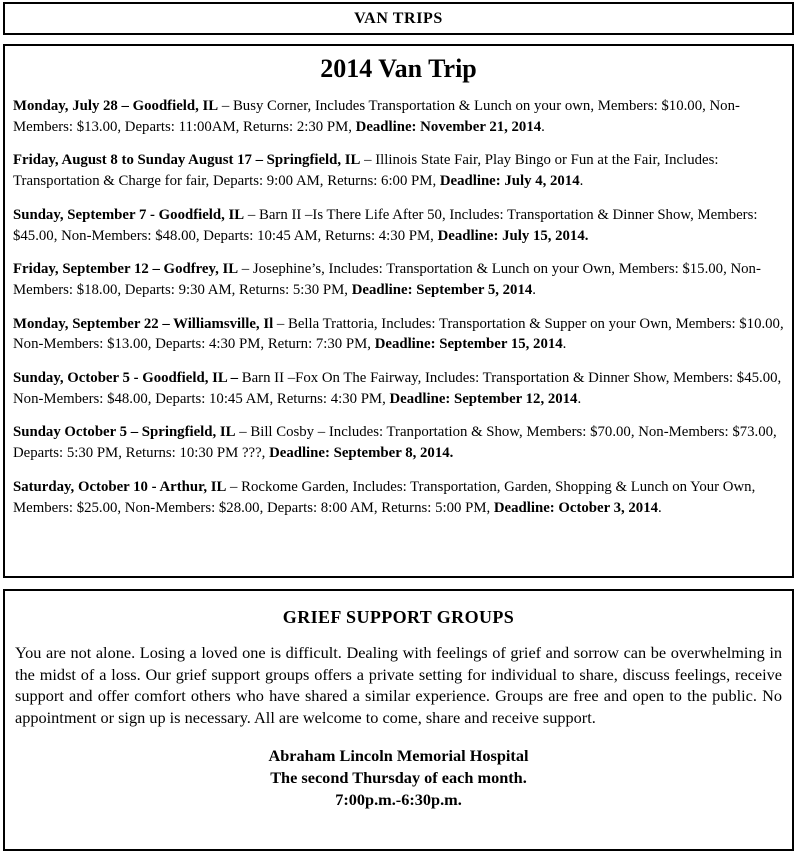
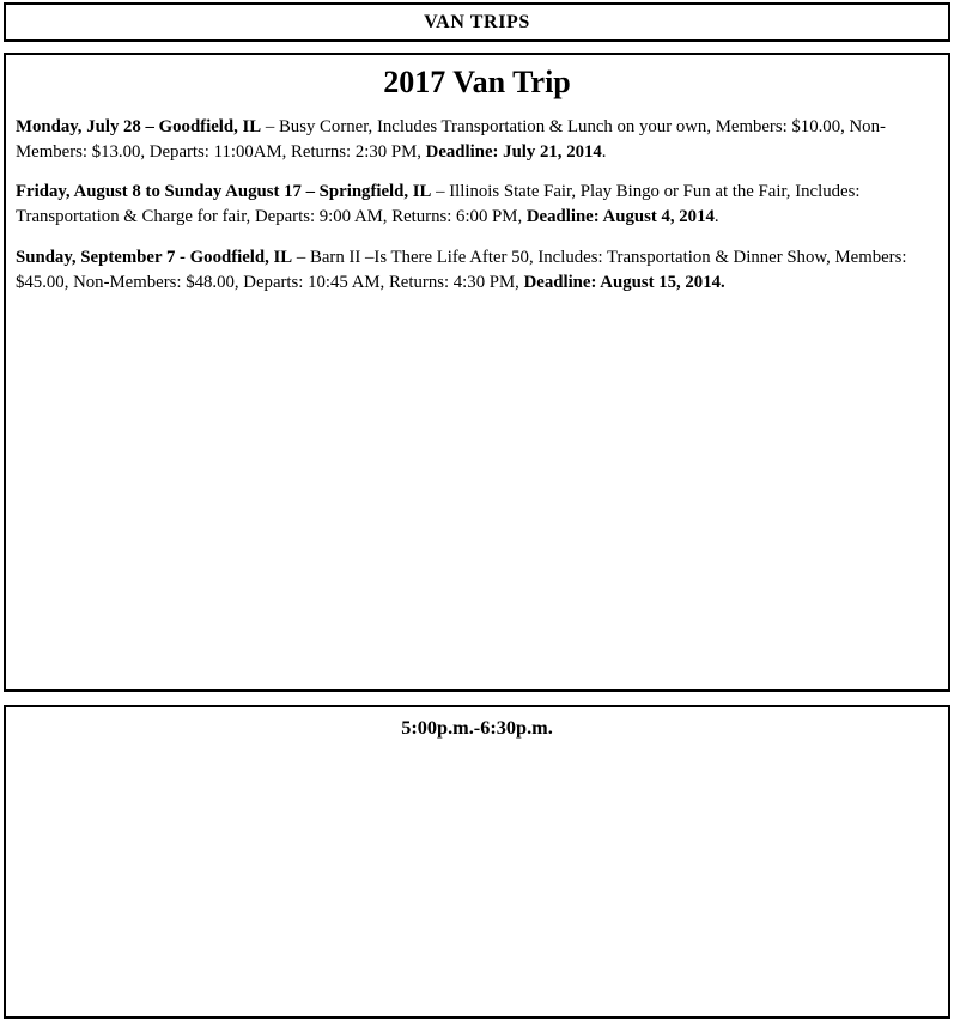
  VAN TRIPS
- 2014 Van Trip
+ 2017 Van Trip
- Monday, July 28 – Goodfield, IL – Busy Corner, Includes Transportation & Lunch on your own, Members: $10.00, Non-Members: $13.00, Departs: 11:00AM, Returns: 2:30 PM, Deadline: November 21, 2014.
+ Monday, July 28 – Goodfield, IL – Busy Corner, Includes Transportation & Lunch on your own, Members: $10.00, Non-Members: $13.00, Departs: 11:00AM, Returns: 2:30 PM, Deadline: July 21, 2014.
- Friday, August 8 to Sunday August 17 – Springfield, IL – Illinois State Fair, Play Bingo or Fun at the Fair, Includes: Transportation & Charge for fair, Departs: 9:00 AM, Returns: 6:00 PM, Deadline: July 4, 2014.
+ Friday, August 8 to Sunday August 17 – Springfield, IL – Illinois State Fair, Play Bingo or Fun at the Fair, Includes: Transportation & Charge for fair, Departs: 9:00 AM, Returns: 6:00 PM, Deadline: August 4, 2014.
- Sunday, September 7 - Goodfield, IL – Barn II –Is There Life After 50, Includes: Transportation & Dinner Show, Members: $45.00, Non-Members: $48.00, Departs: 10:45 AM, Returns: 4:30 PM, Deadline: July 15, 2014.
+ Sunday, September 7 - Goodfield, IL – Barn II –Is There Life After 50, Includes: Transportation & Dinner Show, Members: $45.00, Non-Members: $48.00, Departs: 10:45 AM, Returns: 4:30 PM, Deadline: August 15, 2014.
- Friday, September 12 – Godfrey, IL – Josephine’s, Includes: Transportation & Lunch on your Own, Members: $15.00, Non-Members: $18.00, Departs: 9:30 AM, Returns: 5:30 PM, Deadline: September 5, 2014.
- Monday, September 22 – Williamsville, Il – Bella Trattoria, Includes: Transportation & Supper on your Own, Members: $10.00, Non-Members: $13.00, Departs: 4:30 PM, Return: 7:30 PM, Deadline: September 15, 2014.
- Sunday, October 5 - Goodfield, IL – Barn II –Fox On The Fairway, Includes: Transportation & Dinner Show, Members: $45.00, Non-Members: $48.00, Departs: 10:45 AM, Returns: 4:30 PM, Deadline: September 12, 2014.
- Sunday October 5 – Springfield, IL – Bill Cosby – Includes: Tranportation & Show, Members: $70.00, Non-Members: $73.00, Departs: 5:30 PM, Returns: 10:30 PM ???, Deadline: September 8, 2014.
- Saturday, October 10 - Arthur, IL – Rockome Garden, Includes: Transportation, Garden, Shopping & Lunch on Your Own, Members: $25.00, Non-Members: $28.00, Departs: 8:00 AM, Returns: 5:00 PM, Deadline: October 3, 2014.
- GRIEF SUPPORT GROUPS
- You are not alone. Losing a loved one is difficult. Dealing with feelings of grief and sorrow can be overwhelming in the midst of a loss. Our grief support groups offers a private setting for individual to share, discuss feelings, receive support and offer comfort others who have shared a similar experience. Groups are free and open to the public. No appointment or sign up is necessary. All are welcome to come, share and receive support.
- Abraham Lincoln Memorial Hospital
- The second Thursday of each month.
- 7:00p.m.-6:30p.m.
+ 5:00p.m.-6:30p.m.
